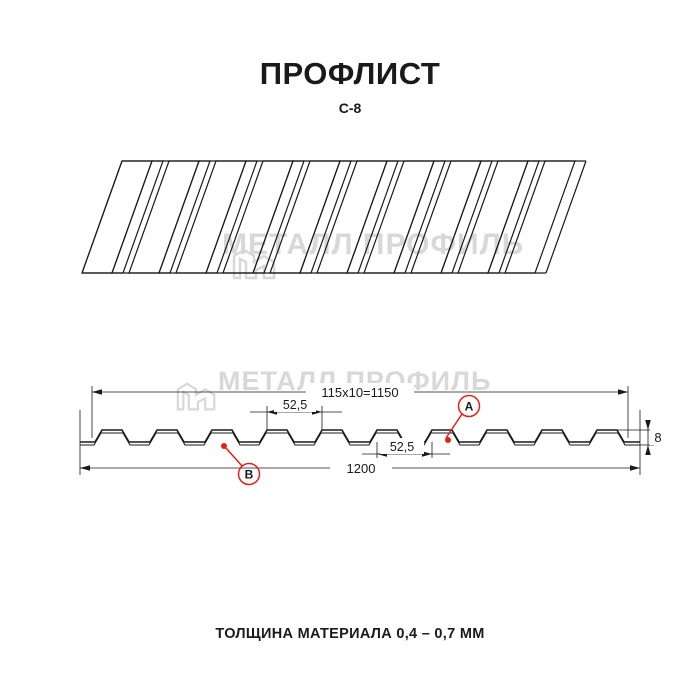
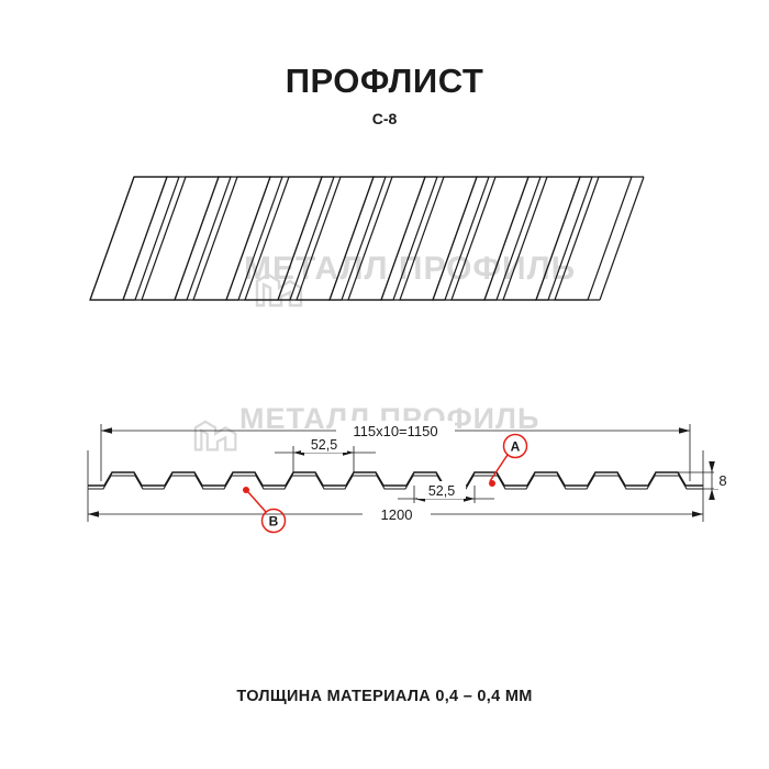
  ПРОФЛИСТ
  С-8
  МЕТАЛЛРОФЛЬ
  МЕТАЛЛ ПРОФИЛЬ
  1200
  115х10=1150
  52,5
  52,5
  8
  A
  B
- ТОЛЩИНА МАТЕРИАЛА 0,4 – 0,7 ММ
+ ТОЛЩИНА МАТЕРИАЛА 0,4 – 0,4 ММ
